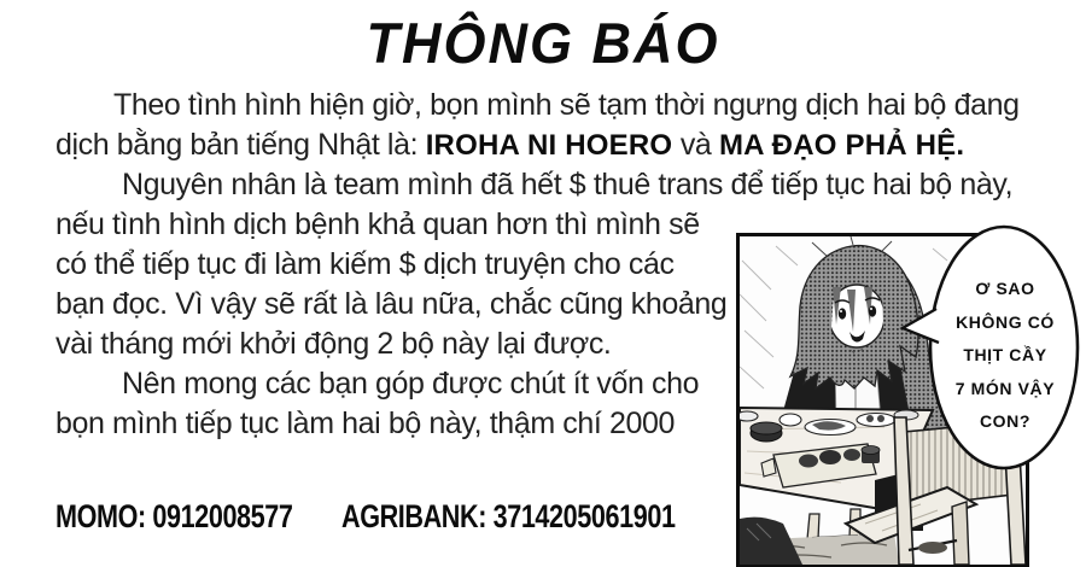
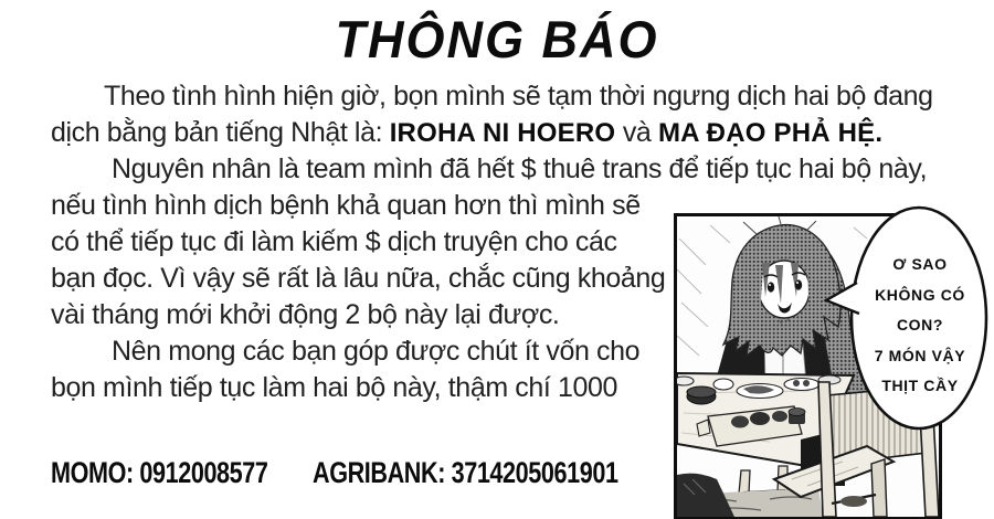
  THÔNG BÁO
  Theo tình hình hiện giờ, bọn mình sẽ tạm thời ngưng dịch hai bộ đang
  dịch bằng bản tiếng Nhật là: IROHA NI HOERO và MA ĐẠO PHẢ HỆ.
  Nguyên nhân là team mình đã hết $ thuê trans để tiếp tục hai bộ này,
  nếu tình hình dịch bệnh khả quan hơn thì mình sẽ
  có thể tiếp tục đi làm kiếm $ dịch truyện cho các
  bạn đọc. Vì vậy sẽ rất là lâu nữa, chắc cũng khoảng
  vài tháng mới khởi động 2 bộ này lại được.
  Nên mong các bạn góp được chút ít vốn cho
- bọn mình tiếp tục làm hai bộ này, thậm chí 2000
+ bọn mình tiếp tục làm hai bộ này, thậm chí 1000
  MOMO: 0912008577
  AGRIBANK: 3714205061901
  Ơ SAO
  KHÔNG CÓ
- THỊT CẦY
+ CON?
  7 MÓN VẬY
- CON?
+ THỊT CẦY
